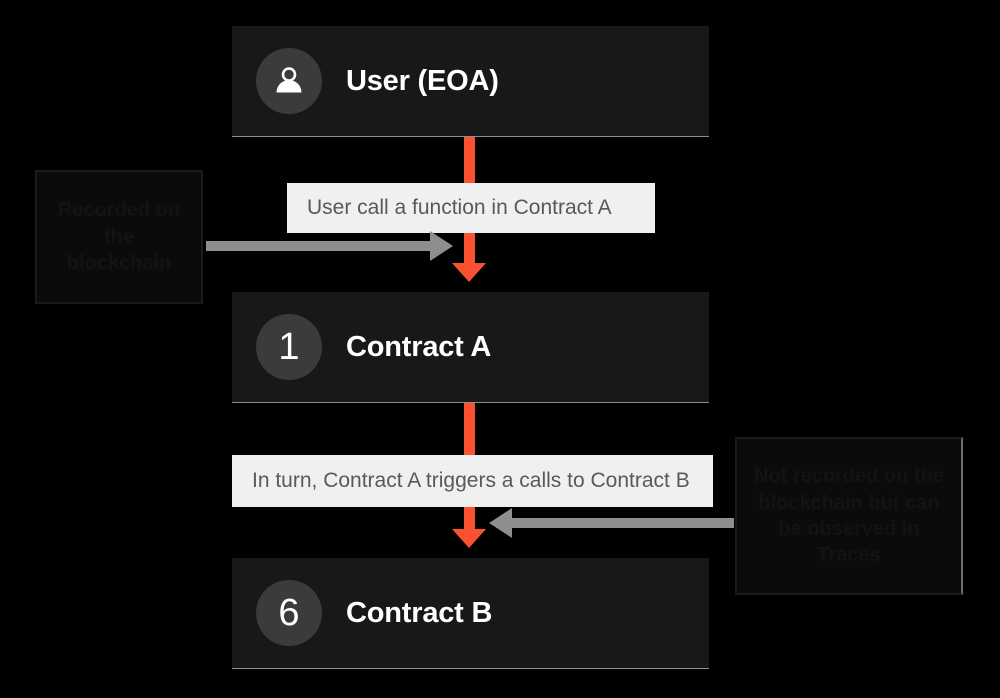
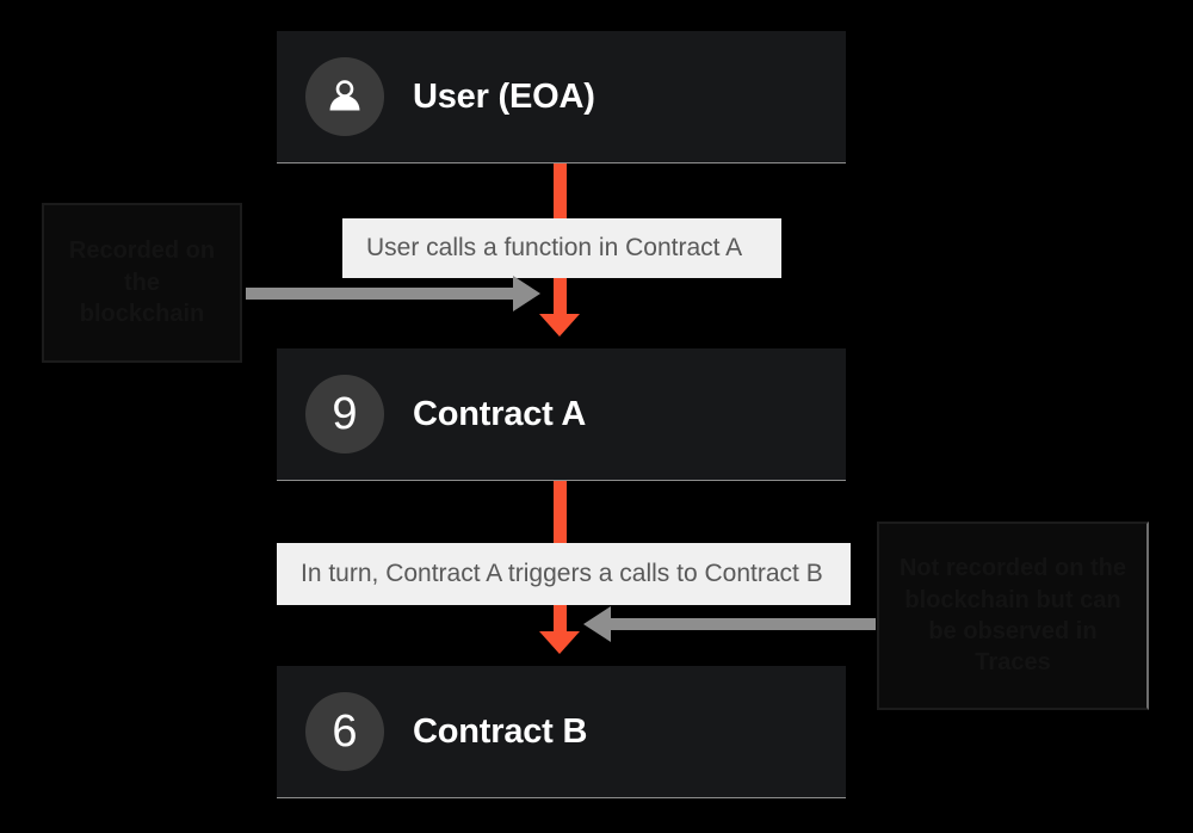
  User (EOA)
- 1
+ 9
  Contract A
  6
  Contract B
- User call a function in Contract A
+ User calls a function in Contract A
  In turn, Contract A triggers a calls to Contract B
